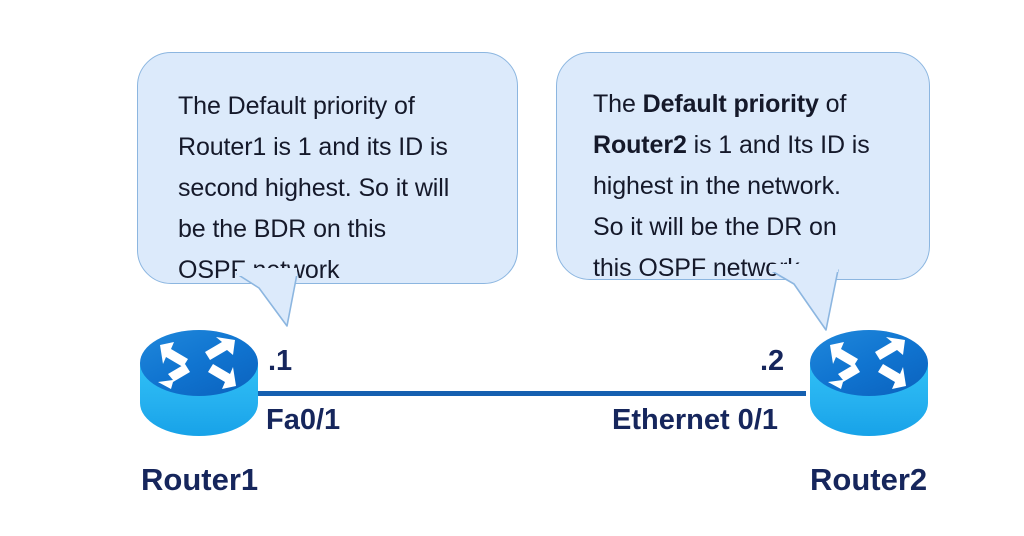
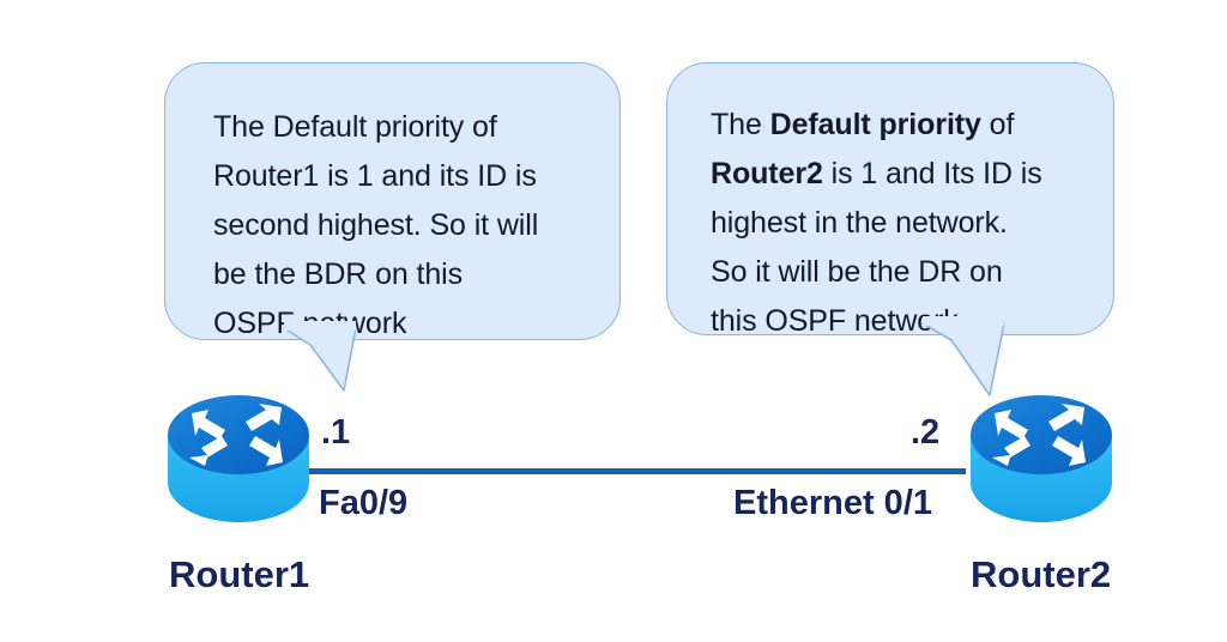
  The Default priority of
  Router1 is 1 and its ID is
  second highest. So it will
  be the BDR on this
  The Default priority of
  Router2 is 1 and Its ID is
  highest in the network.
  So it will be the DR on
  this OSPF netw
  .1
- Fa0/1
+ Fa0/9
  .2
  Ethernet 0/1
  Router1
  Router2
